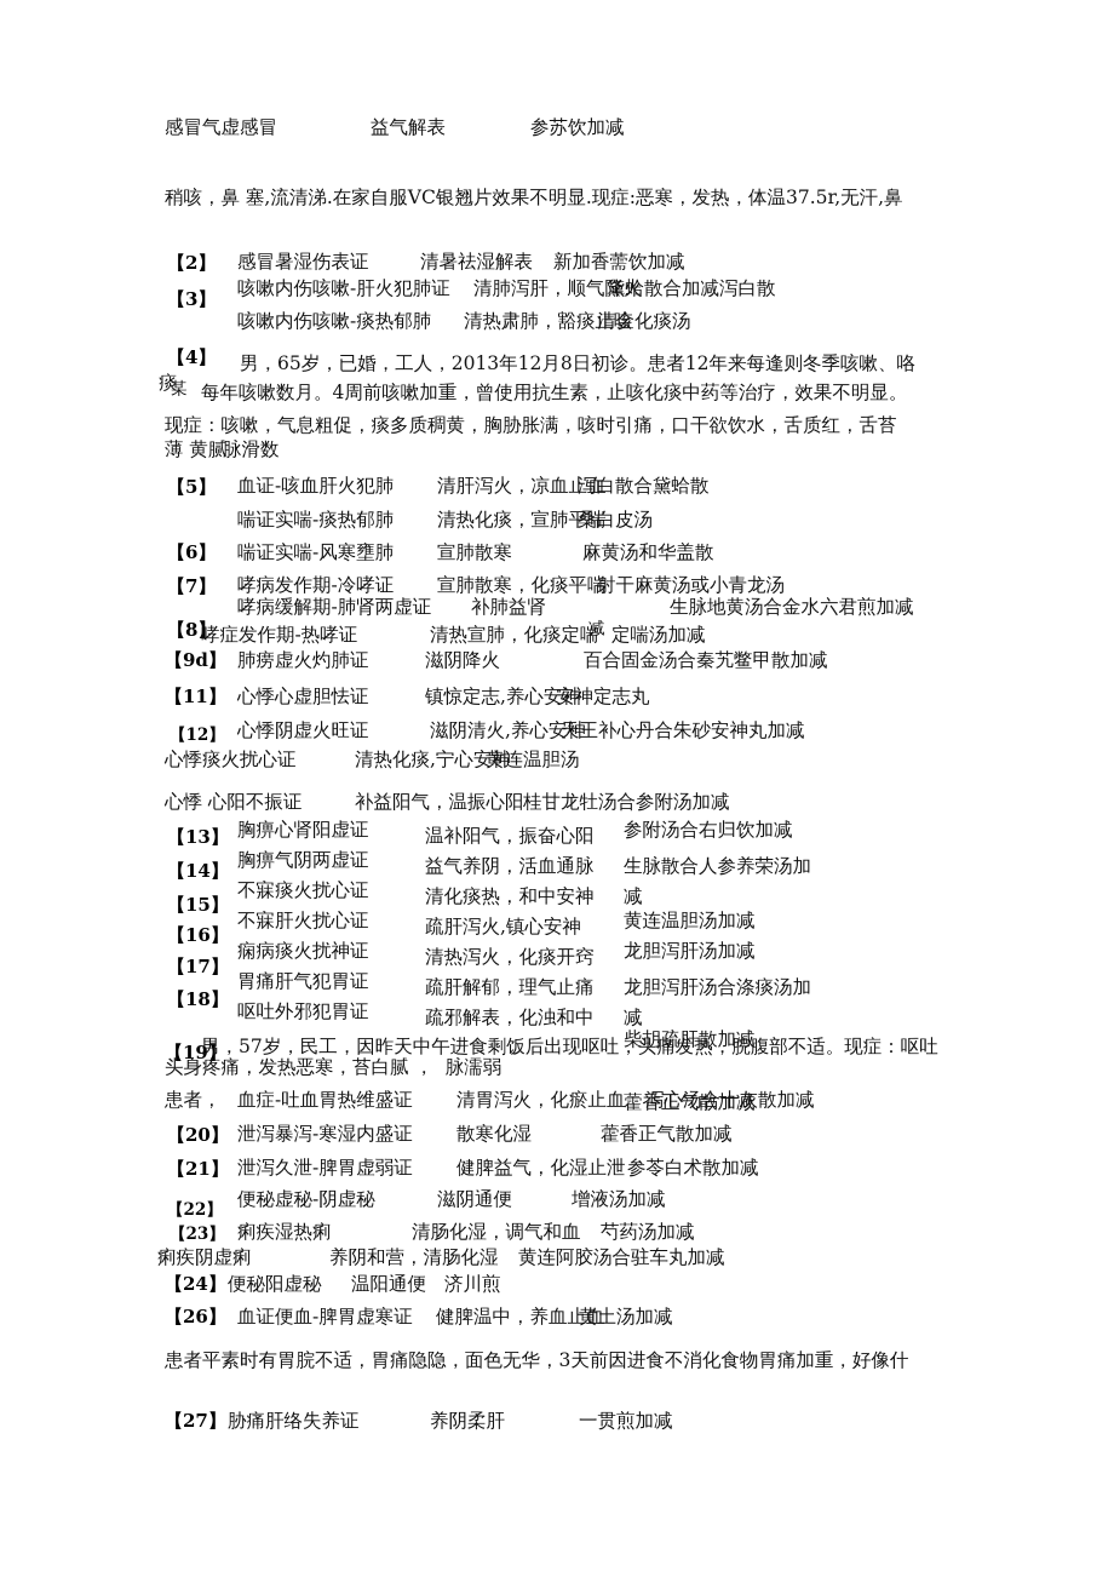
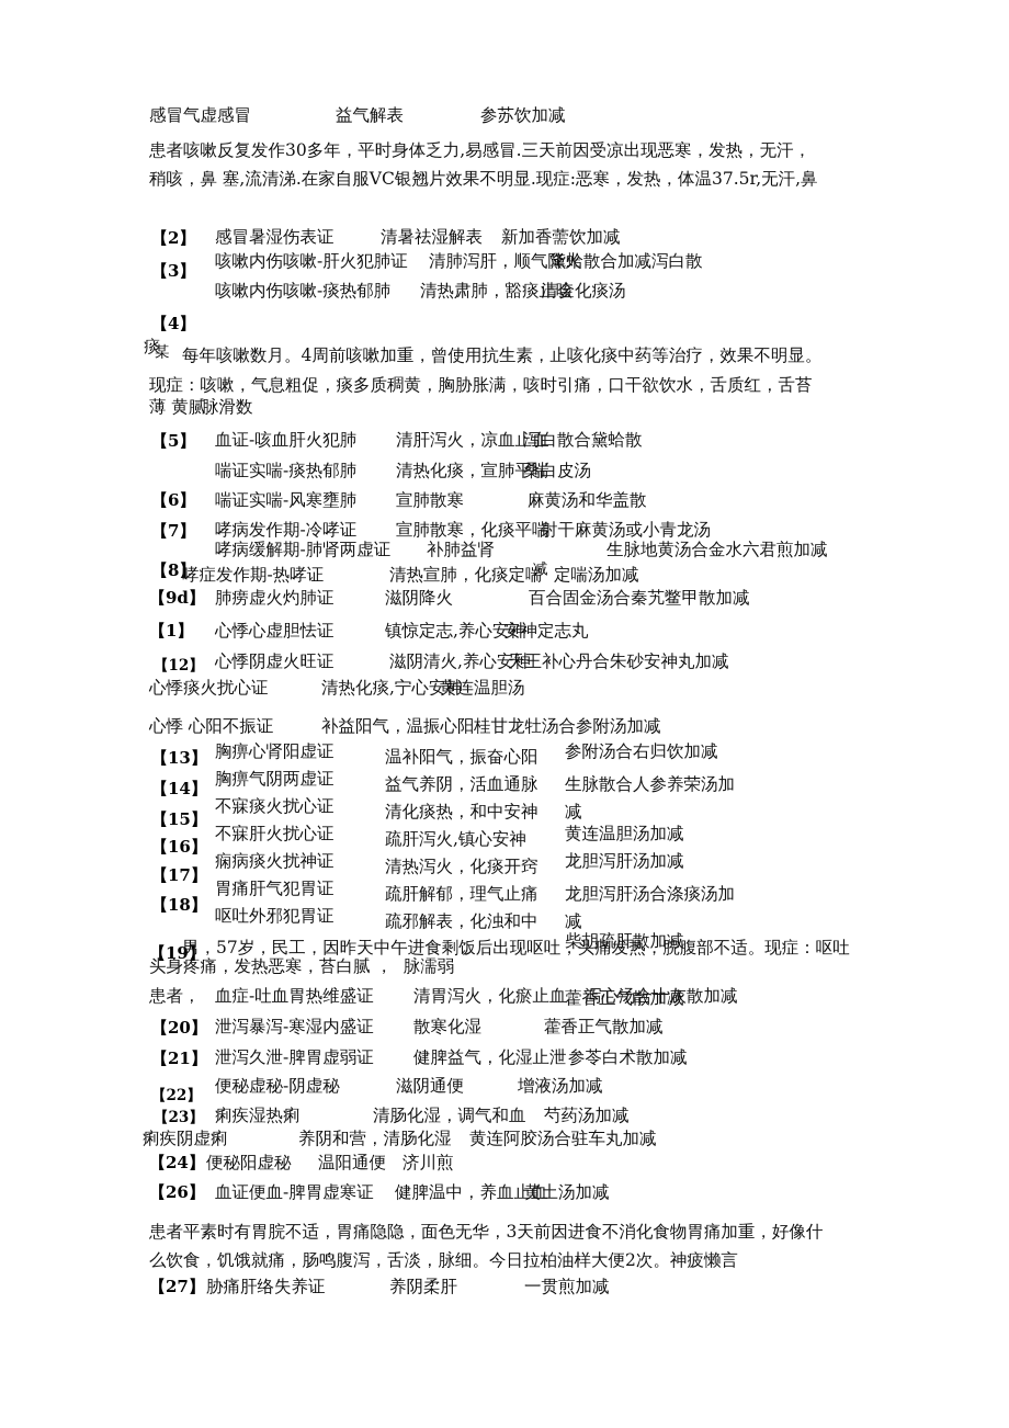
  感冒气虚感冒
  益气解表
  参苏饮加减
+ 患者咳嗽反复发作30多年，平时身体乏力,易感冒.三天前因受凉出现恶寒，发热，无汗，
  稍咳，鼻 塞,流清涕.在家自服VC银翘片效果不明显.现症:恶寒，发热，体温37.5r,无汗,鼻
  【2】
  感冒暑湿伤表证
  清暑祛湿解表
  新加香薷饮加减
  【3】
  咳嗽内伤咳嗽-肝火犯肺证
  清肺泻肝，顺气降火
  黛蛤散合加减泻白散
  咳嗽内伤咳嗽-痰热郁肺
  清热肃肺，豁痰止咳
  清金化痰汤
  【4】
- 男，65岁，已婚，工人，2013年12月8日初诊。患者12年来每逢则冬季咳嗽、咯
  痰
  某
  每年咳嗽数月。4周前咳嗽加重，曾使用抗生素，止咳化痰中药等治疗，效果不明显。
  现症：咳嗽，气息粗促，痰多质稠黄，胸胁胀满，咳时引痛，口干欲饮水，舌质红，舌苔
  薄 黄腻
  脉滑数
  【5】
  血证-咳血肝火犯肺
  清肝泻火，凉血止血
  泻白散合黛蛤散
  【6】
  喘证实喘-痰热郁肺
  清热化痰，宣肺平喘
  桑白皮汤
  喘证实喘-风寒壅肺
  宣肺散寒
  麻黄汤和华盖散
  【7】
  哮病发作期-冷哮证
  宣肺散寒，化痰平喘
  射干麻黄汤或小青龙汤
  【8】
  哮病缓解期-肺肾两虚证
  补肺益肾
  生脉地黄汤合金水六君煎加减
  哮症发作期-热哮证
  清热宣肺，化痰定喘
  减
  定喘汤加减
  【9d】
  肺痨虚火灼肺证
  滋阴降火
  百合固金汤合秦艽鳖甲散加减
- 【11】
+ 【1】
  心悸心虚胆怯证
  镇惊定志,养心安神
  安神定志丸
  【12】
  心悸阴虚火旺证
  滋阴清火,养心安神
  天王补心丹合朱砂安神丸加减
  心悸痰火扰心证
  清热化痰,宁心安神
  黄连温胆汤
  心悸 心阳不振证
  补益阳气，温振心阳
  桂甘龙牡汤合参附汤加减
  【13】
  胸痹心肾阳虚证
  温补阳气，振奋心阳
  参附汤合右归饮加减
  【14】
  胸痹气阴两虚证
  益气养阴，活血通脉
  生脉散合人参养荣汤加减
  【15】
  不寐痰火扰心证
  清化痰热，和中安神
  黄连温胆汤加减
  【16】
  不寐肝火扰心证
  疏肝泻火,镇心安神
  龙胆泻肝汤加减
  【17】
  痫病痰火扰神证
  清热泻火，化痰开窍
  龙胆泻肝汤合涤痰汤加减
  【18】
  胃痛肝气犯胃证
  疏肝解郁，理气止痛
  柴胡疏肝散加减
  【19】
  呕吐外邪犯胃证
  疏邪解表，化浊和中
  藿香正气散加减
  男，57岁，民工，因昨天中午进食剩饭后出现呕吐，头痛发热，脘腹部不适。现症：呕吐
  头身疼痛，发热恶寒，苔白腻 ， 脉濡弱
  患者，
  血症-吐血胃热维盛证
  清胃泻火，化瘀止血
  泻心汤合十灰散加减
  【20】
  泄泻暴泻-寒湿内盛证
  散寒化湿
  藿香正气散加减
  【21】
  泄泻久泄-脾胃虚弱证
  健脾益气，化湿止泄
  参苓白术散加减
  【22】
  便秘虚秘-阴虚秘
  滋阴通便
  增液汤加减
  痢疾湿热痢
  清肠化湿，调气和血
  芍药汤加减
  【23】
  痢疾阴虚痢
  养阴和营，清肠化湿
  黄连阿胶汤合驻车丸加减
  【24】
  便秘阳虚秘
  温阳通便
  济川煎
  【26】
  血证便血-脾胃虚寒证
  健脾温中，养血止血
  黄土汤加减
  患者平素时有胃脘不适，胃痛隐隐，面色无华，3天前因进食不消化食物胃痛加重，好像什
+ 么饮食，饥饿就痛，肠鸣腹泻，舌淡，脉细。今日拉柏油样大便2次。神疲懒言
  【27】
  胁痛肝络失养证
  养阴柔肝
  一贯煎加减
